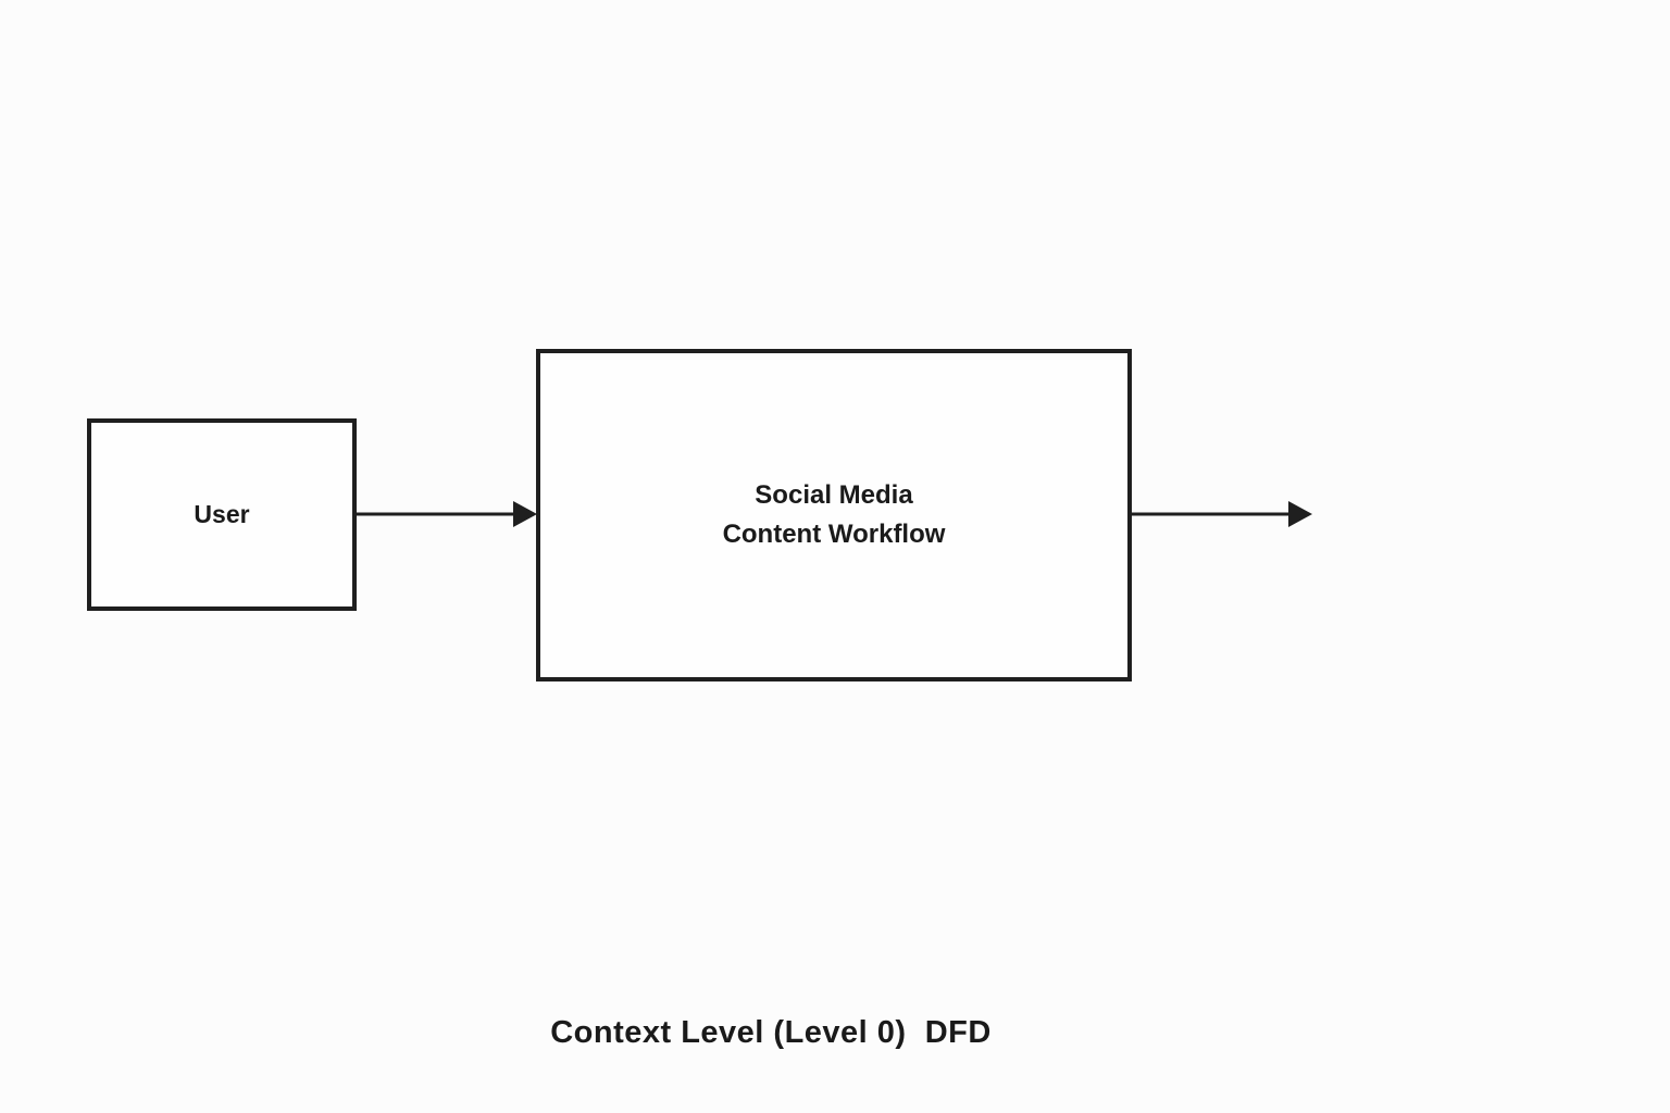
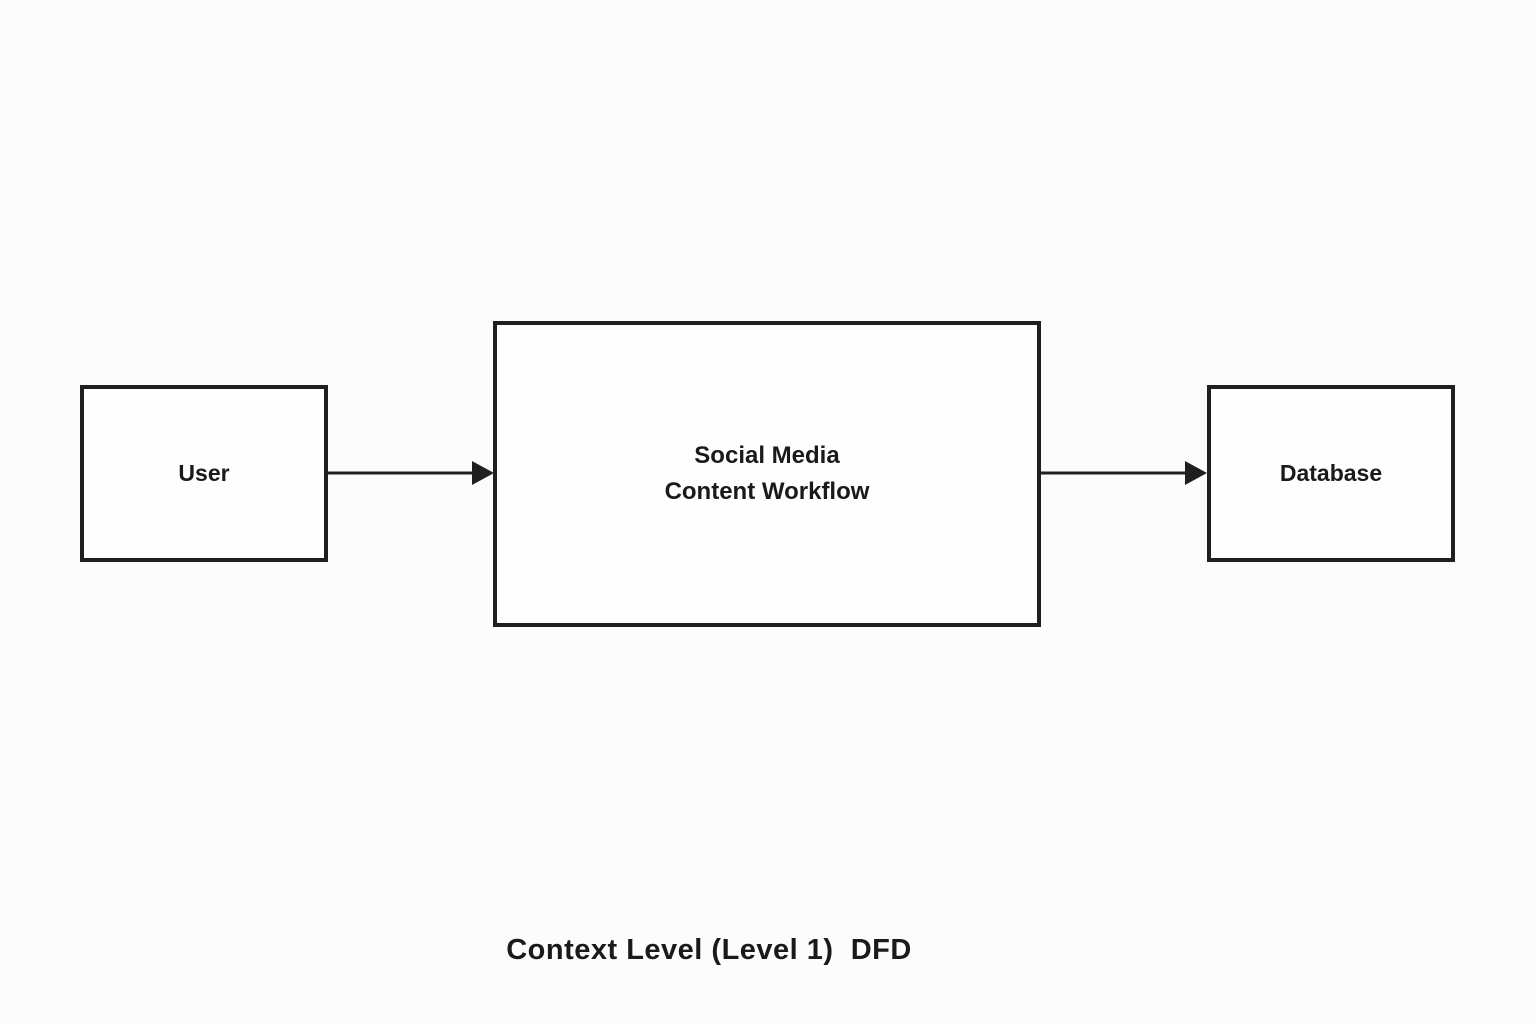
  User
  Social Media
  Content Workflow
+ Database
- Context Level (Level 0) DFD
+ Context Level (Level 1) DFD
